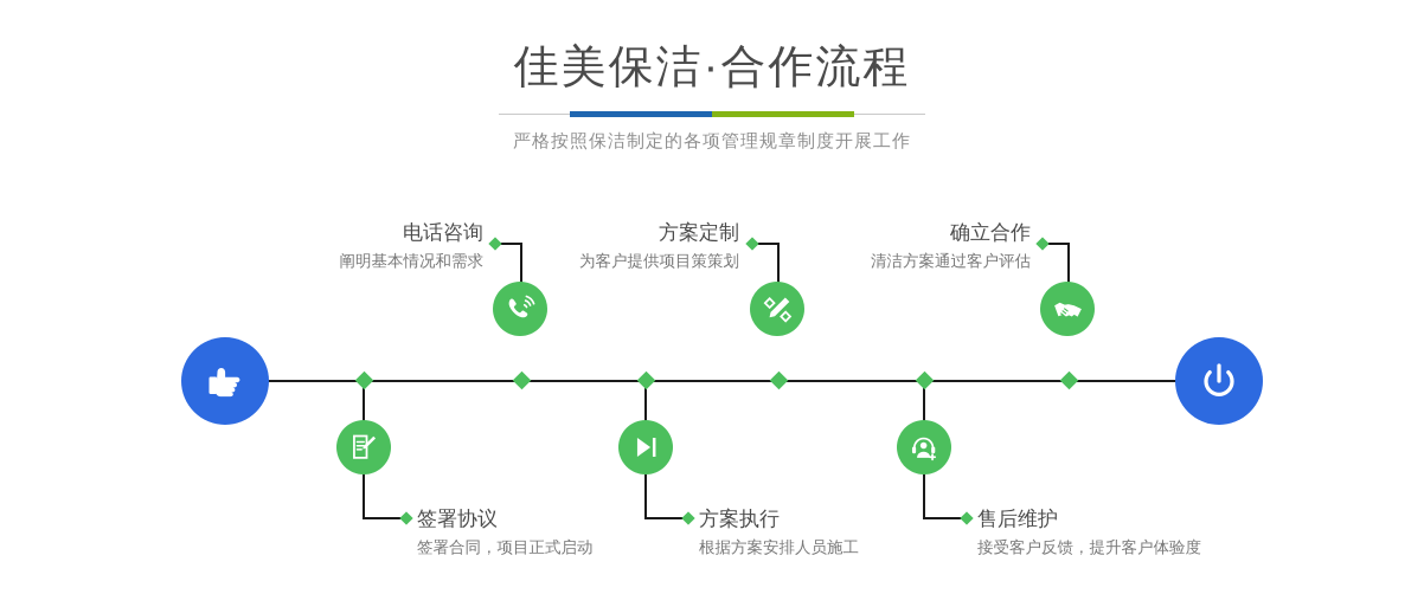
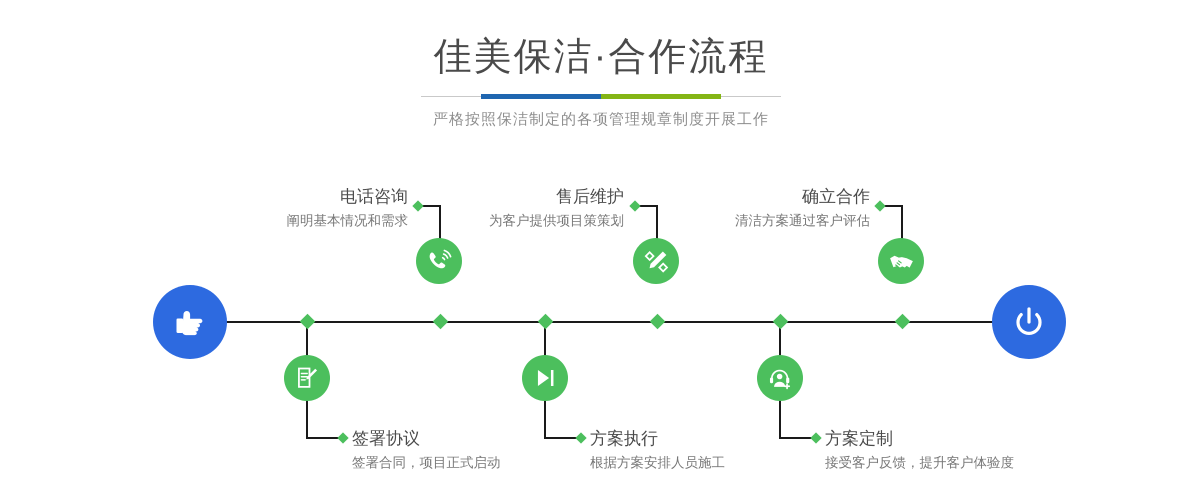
  佳美保洁·合作流程
  严格按照保洁制定的各项管理规章制度开展工作
  电话咨询
  阐明基本情况和需求
  签署协议
  签署合同，项目正式启动
- 方案定制
+ 售后维护
  为客户提供项目策策划
  方案执行
  根据方案安排人员施工
  确立合作
  清洁方案通过客户评估
- 售后维护
+ 方案定制
  接受客户反馈，提升客户体验度
